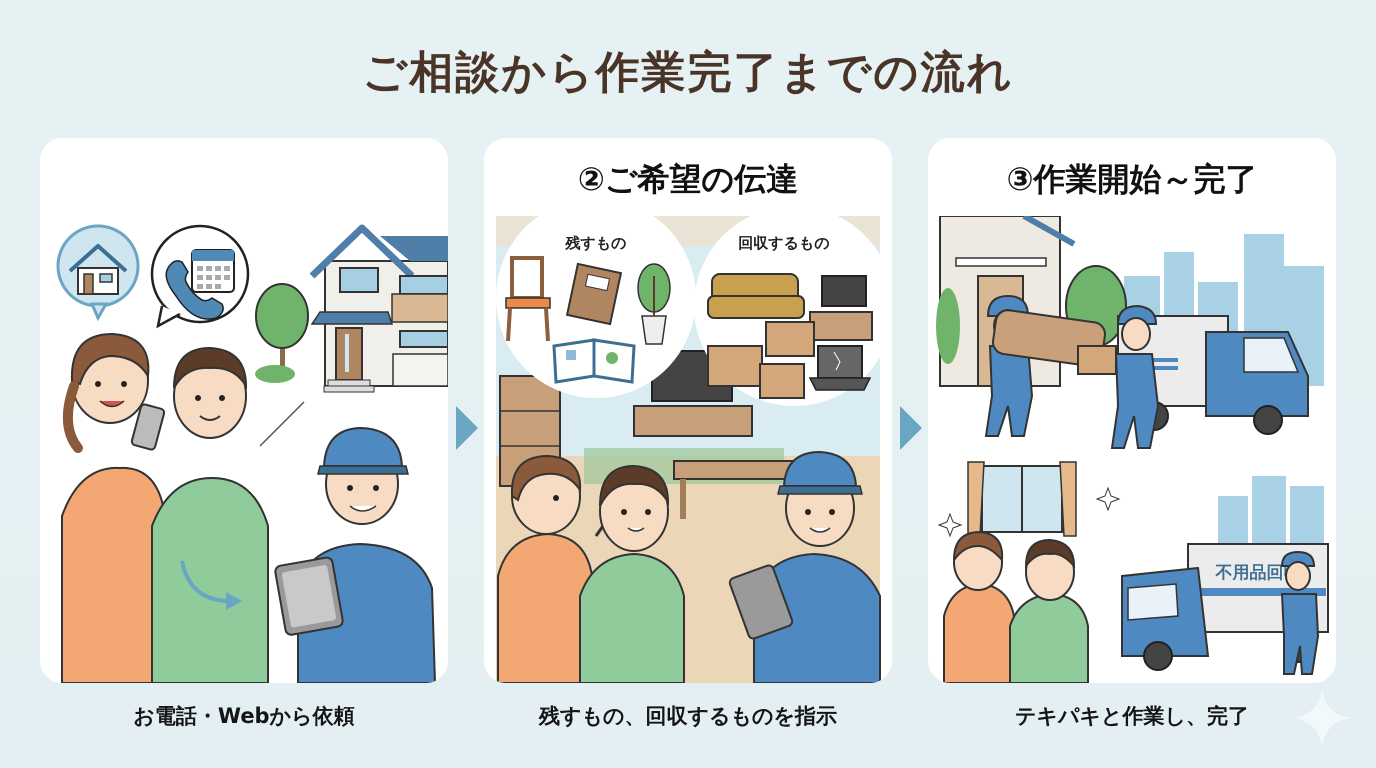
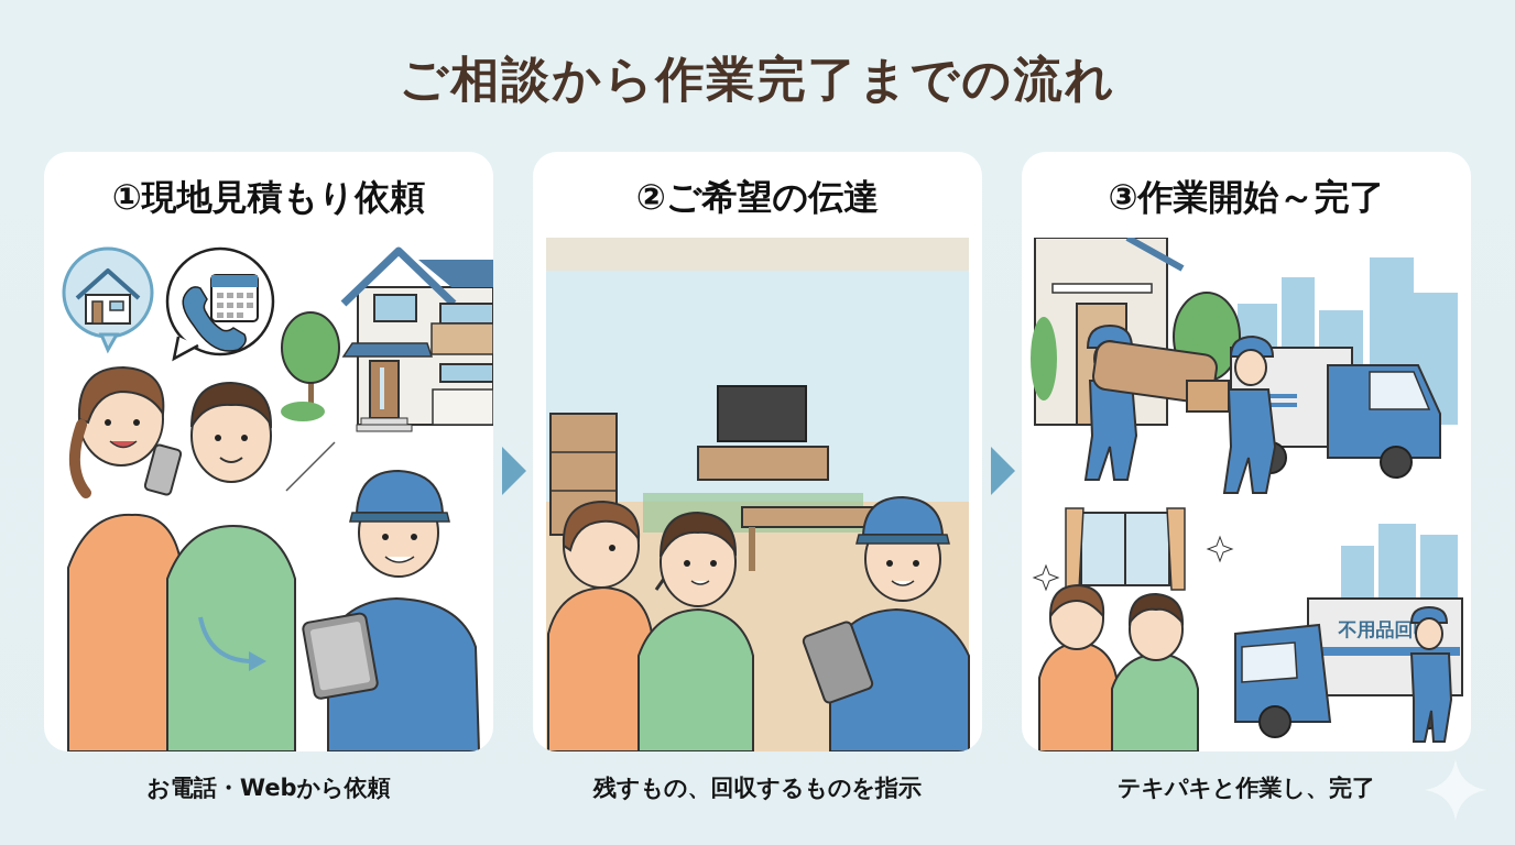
  ご相談から作業完了までの流れ
+ ①現地見積もり依頼
  ②ご希望の伝達
- 残すもの
- 回収するもの
  ③作業開始～完了
  不用品回
  お電話・Webから依頼
  残すもの、回収するものを指示
  テキパキと作業し、完了
